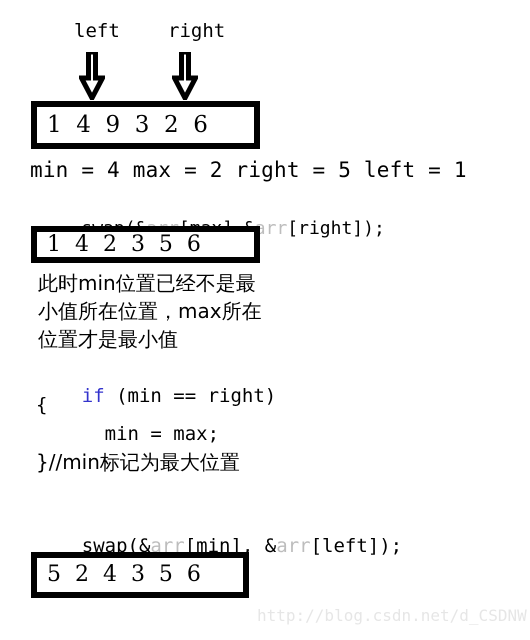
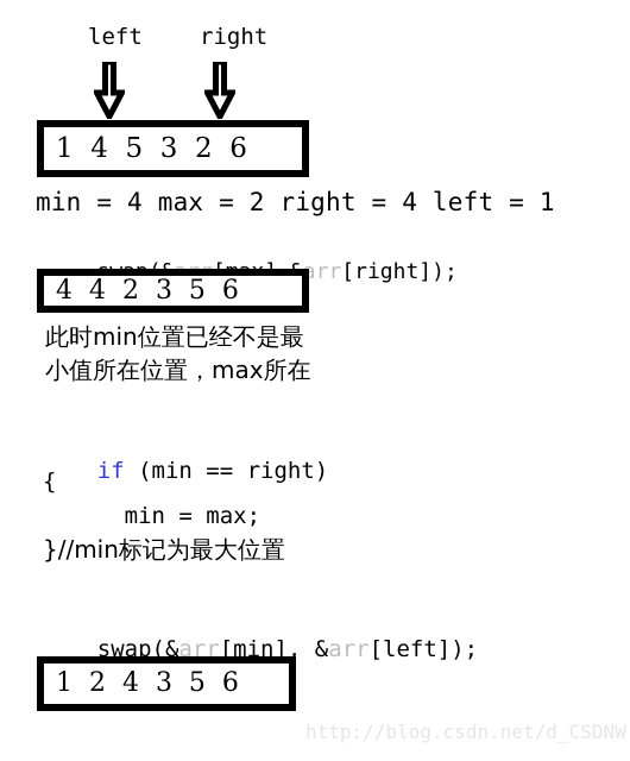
  left
  right
- 1 4 9 3 2 6
+ 1 4 5 3 2 6
- min = 4 max = 2 right = 5 left = 1
+ min = 4 max = 2 right = 4 left = 1
- 1 4 2 3 5 6
+ 4 4 2 3 5 6
  此时min位置已经不是最
  小值所在位置，max所在
- 位置才是最小值
  if (min == right)
  {
  min = max;
  }//min标记为最大位置
  swap(&arr[min], &arr[left]);
- 5 2 4 3 5 6
+ 1 2 4 3 5 6
  http://blog.csdn.net/d_CSDNW
